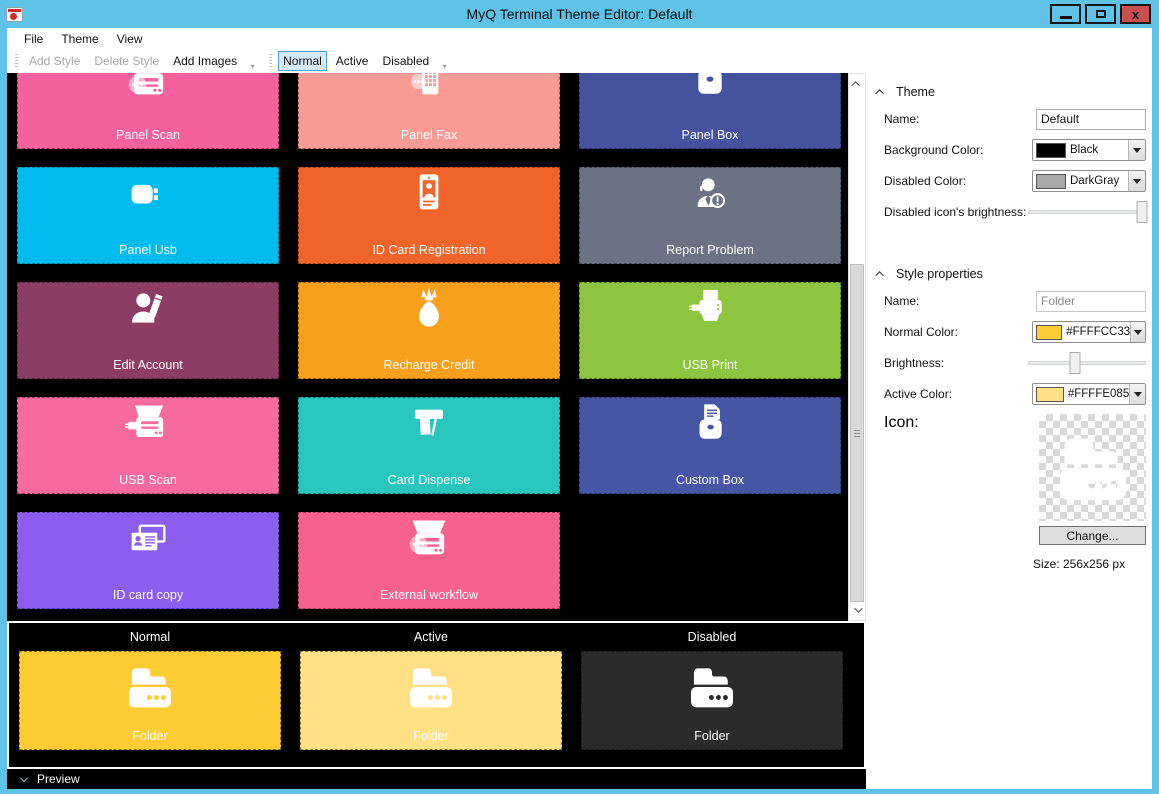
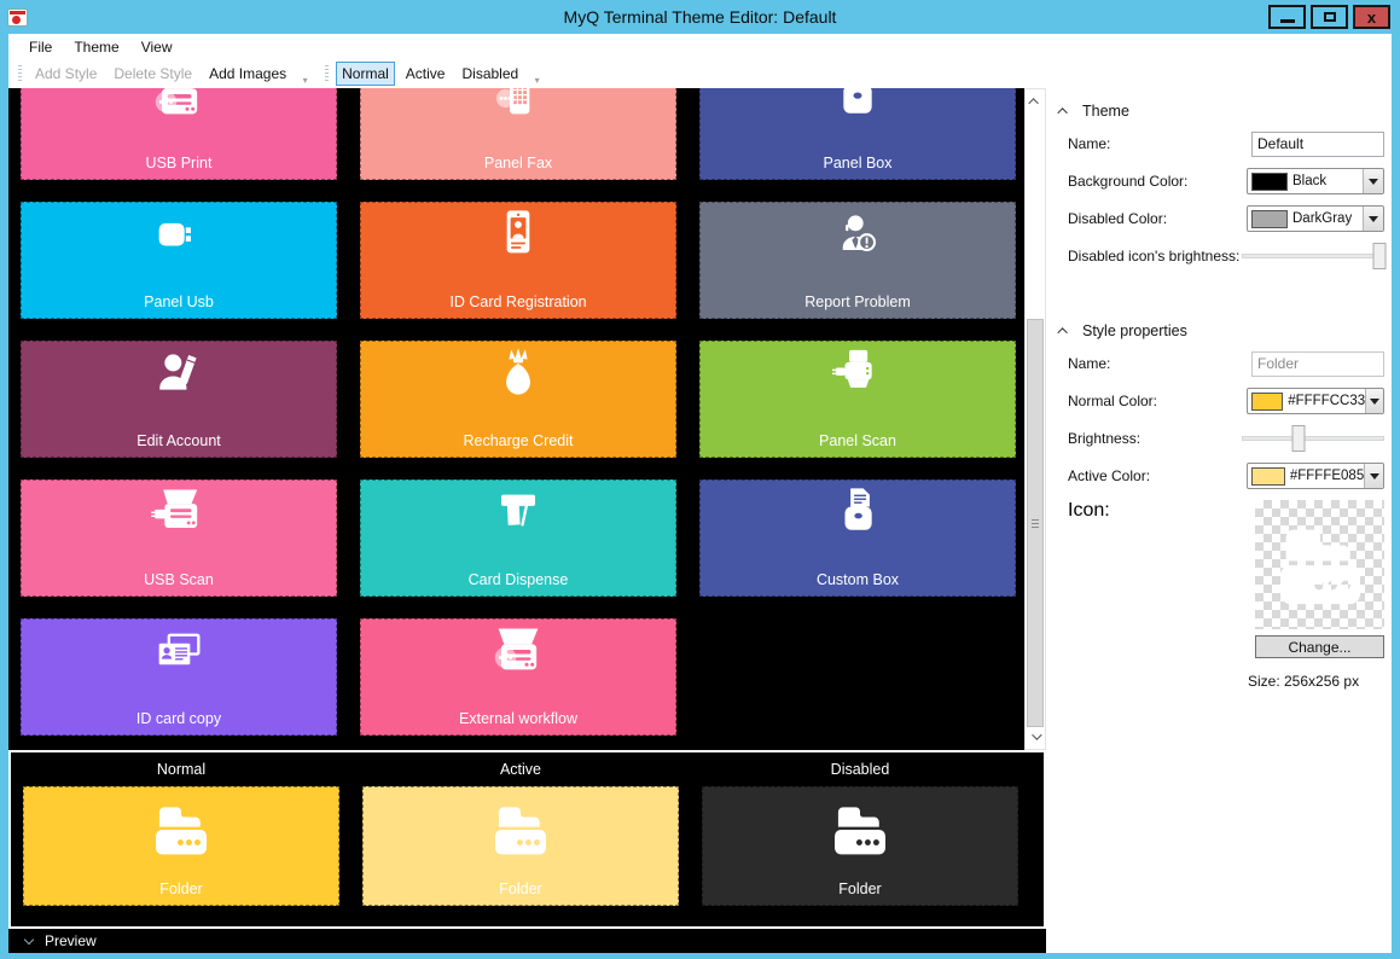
  MyQ Terminal Theme Editor: Default
  x
  File
  Theme
  View
  Add Style
  Delete Style
  Add Images
  ▾
  Normal
  Active
  Disabled
  ▾
- Panel Scan
+ USB Print
  Panel Fax
  Panel Box
  Panel Usb
  ID Card Registration
  Report Problem
  Edit Account
  Recharge Credit
- USB Print
+ Panel Scan
  USB Scan
  Card Dispense
  Custom Box
  ID card copy
  External workflow
  Normal
  Active
  Disabled
  Folder
  Folder
  Folder
  Preview
  Theme
  Name:
  Default
  Background Color:
  Black
  Disabled Color:
  DarkGray
  Disabled icon's brightness:
  Style properties
  Name:
  Folder
  Normal Color:
  #FFFFCC33
  Brightness:
  Active Color:
  #FFFFE085
  Icon:
  Change...
  Size: 256x256 px
